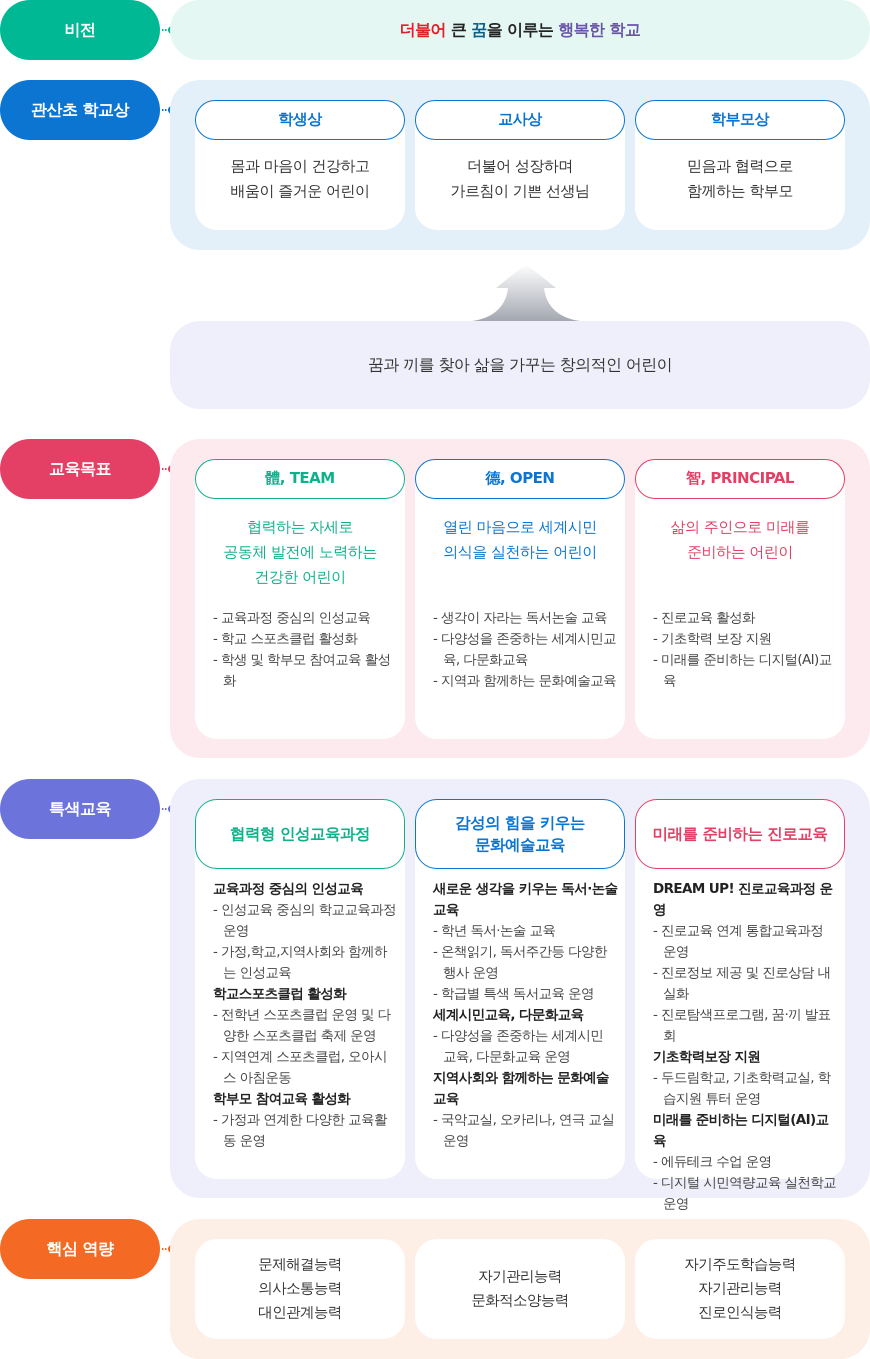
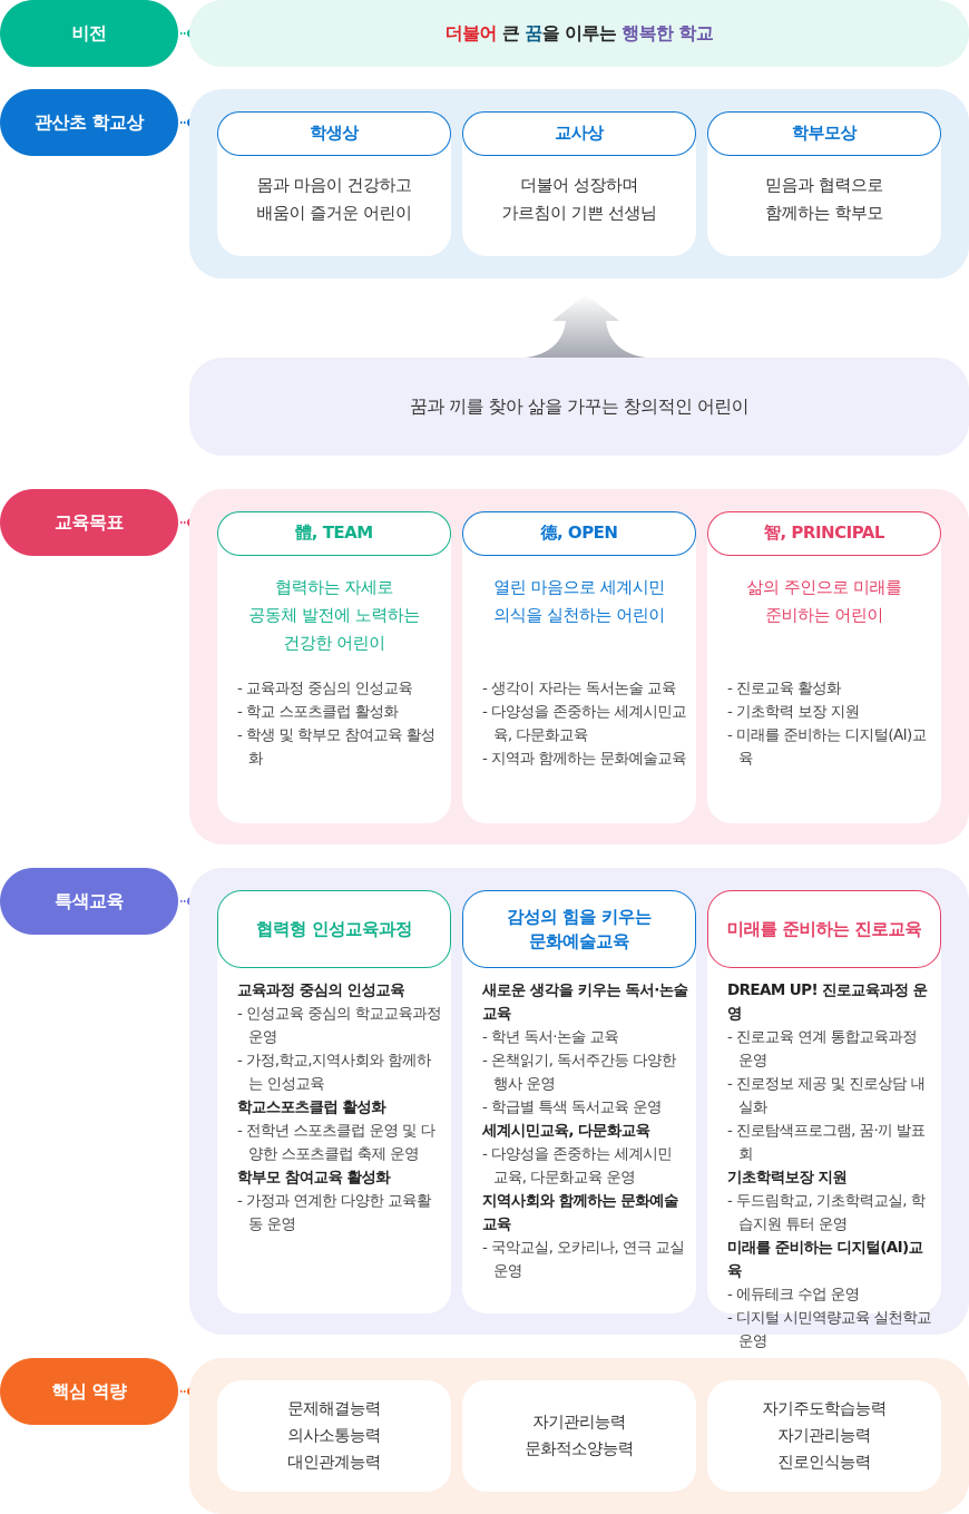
  비전
  더불어
  큰
  꿈
  을 이루는
  행복한 학교
  관산초 학교상
  학생상
  몸과 마음이 건강하고
  배움이 즐거운 어린이
  교사상
  더불어 성장하며
  가르침이 기쁜 선생님
  학부모상
  믿음과 협력으로
  함께하는 학부모
  꿈과 끼를 찾아 삶을 가꾸는 창의적인 어린이
  교육목표
  體, TEAM
  협력하는 자세로
  공동체 발전에 노력하는
  건강한 어린이
  교육과정 중심의 인성교육
  학교 스포츠클럽 활성화
  학생 및 학부모 참여교육 활성화
  德, OPEN
  열린 마음으로 세계시민
  의식을 실천하는 어린이
  생각이 자라는 독서논술 교육
  다양성을 존중하는 세계시민교육, 다문화교육
  지역과 함께하는 문화예술교육
  智, PRINCIPAL
  삶의 주인으로 미래를
  준비하는 어린이
  진로교육 활성화
  기초학력 보장 지원
  미래를 준비하는 디지털(AI)교육
  특색교육
  협력형 인성교육과정
  교육과정 중심의 인성교육
  인성교육 중심의 학교교육과정 운영
  가정,학교,지역사회와 함께하는 인성교육
  학교스포츠클럽 활성화
  전학년 스포츠클럽 운영 및 다양한 스포츠클럽 축제 운영
- 지역연계 스포츠클럽, 오아시스 아침운동
  학부모 참여교육 활성화
  가정과 연계한 다양한 교육활동 운영
  감성의 힘을 키우는
  문화예술교육
  새로운 생각을 키우는 독서·논술교육
  학년 독서·논술 교육
  온책읽기, 독서주간등 다양한 행사 운영
  학급별 특색 독서교육 운영
  세계시민교육, 다문화교육
  다양성을 존중하는 세계시민 교육, 다문화교육 운영
  지역사회와 함께하는 문화예술교육
  국악교실, 오카리나, 연극 교실 운영
  미래를 준비하는 진로교육
  DREAM UP! 진로교육과정 운영
  진로교육 연계 통합교육과정 운영
  진로정보 제공 및 진로상담 내실화
  진로탐색프로그램, 꿈·끼 발표회
  기초학력보장 지원
  두드림학교, 기초학력교실, 학습지원 튜터 운영
  미래를 준비하는 디지털(AI)교육
  에듀테크 수업 운영
  디지털 시민역량교육 실천학교 운영
  핵심 역량
  문제해결능력
  의사소통능력
  대인관계능력
  자기관리능력
  문화적소양능력
  자기주도학습능력
  자기관리능력
  진로인식능력
